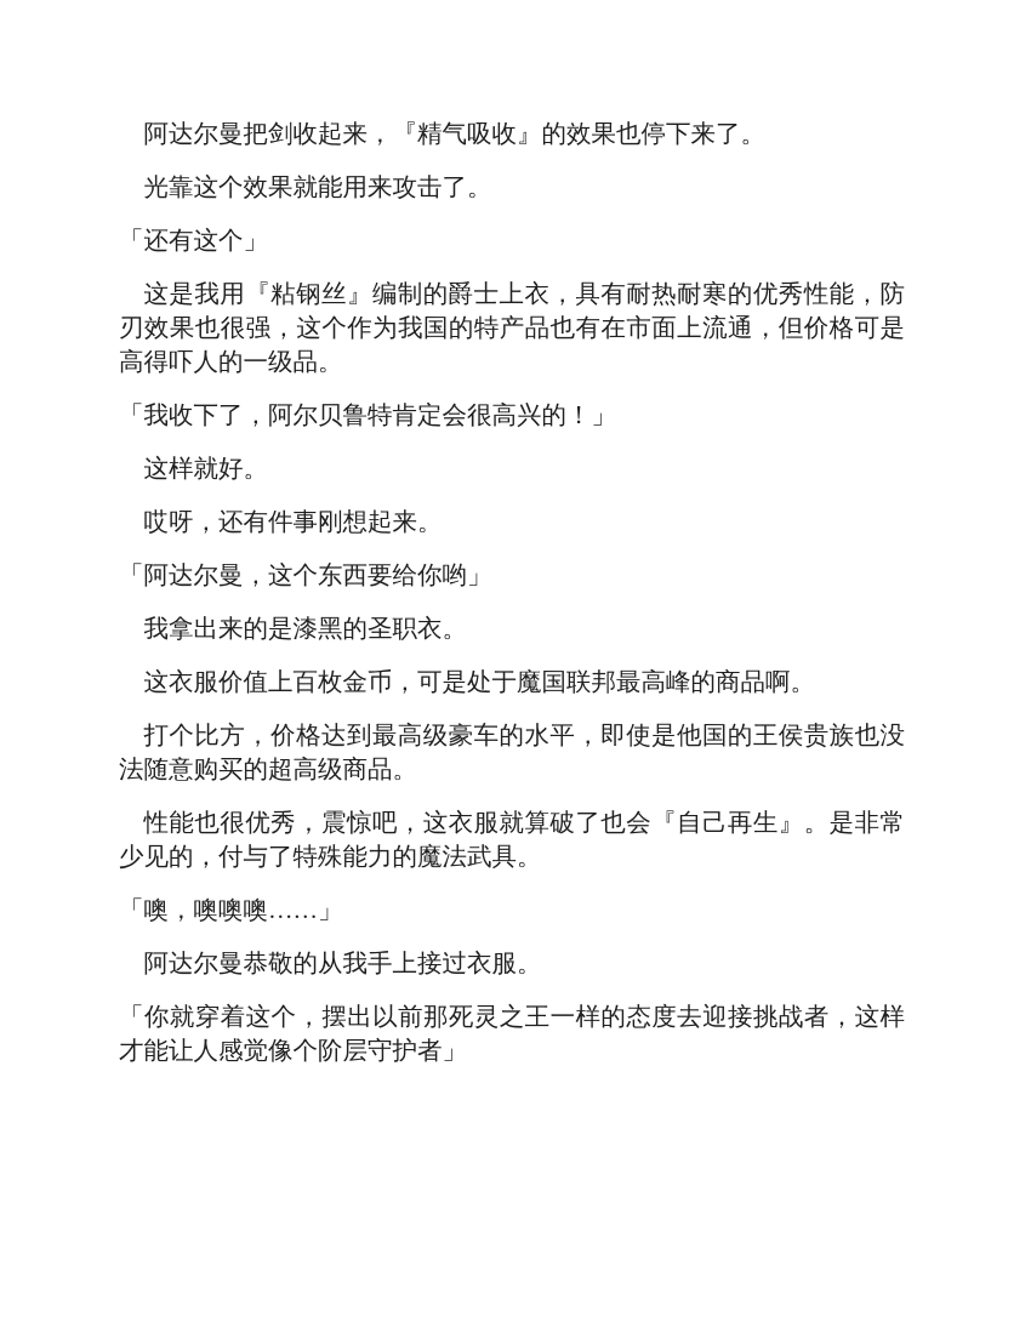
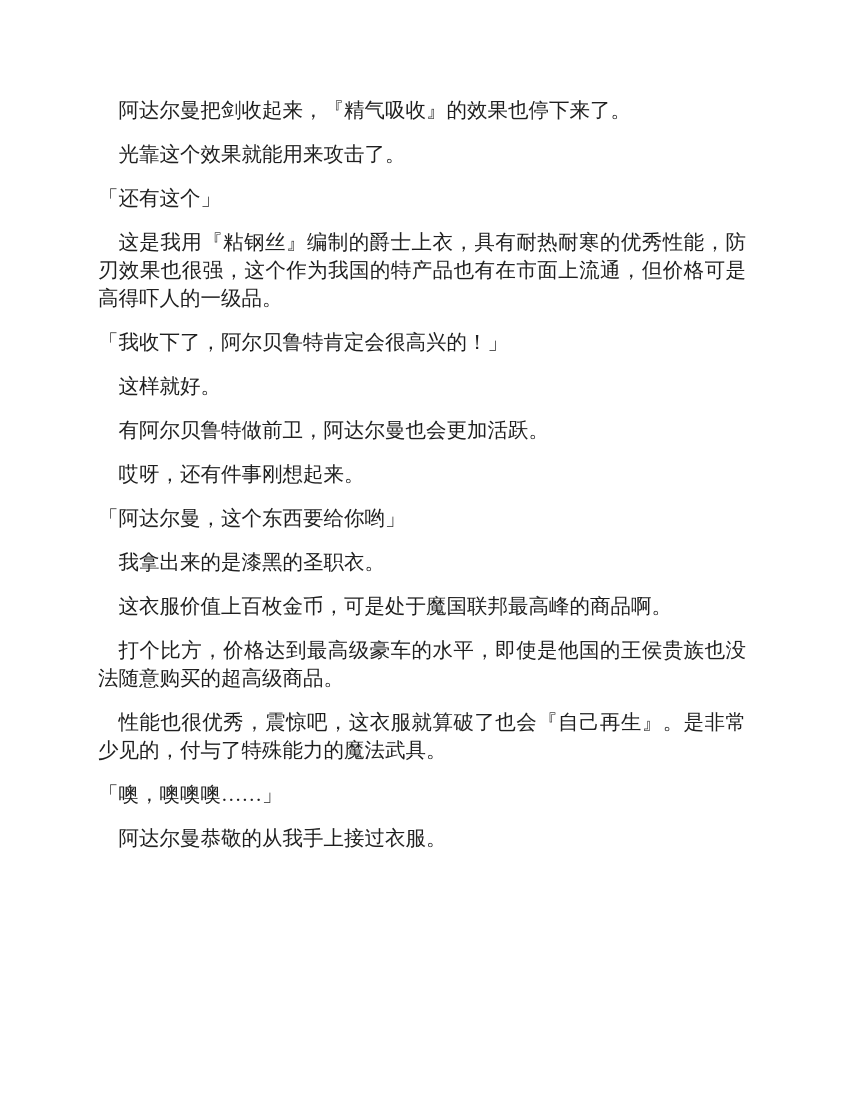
  阿达尔曼把剑收起来，『精气吸收』的效果也停下来了。
  光靠这个效果就能用来攻击了。
  「还有这个」
  这是我用『粘钢丝』编制的爵士上衣，具有耐热耐寒的优秀性能，防
  刃效果也很强，这个作为我国的特产品也有在市面上流通，但价格可是
  高得吓人的一级品。
  「我收下了，阿尔贝鲁特肯定会很高兴的！」
  这样就好。
+ 有阿尔贝鲁特做前卫，阿达尔曼也会更加活跃。
  哎呀，还有件事刚想起来。
  「阿达尔曼，这个东西要给你哟」
  我拿出来的是漆黑的圣职衣。
  这衣服价值上百枚金币，可是处于魔国联邦最高峰的商品啊。
  打个比方，价格达到最高级豪车的水平，即使是他国的王侯贵族也没
  法随意购买的超高级商品。
  性能也很优秀，震惊吧，这衣服就算破了也会『自己再生』。是非常
  少见的，付与了特殊能力的魔法武具。
  「噢，噢噢噢……」
  阿达尔曼恭敬的从我手上接过衣服。
- 「你就穿着这个，摆出以前那死灵之王一样的态度去迎接挑战者，这样
- 才能让人感觉像个阶层守护者」
